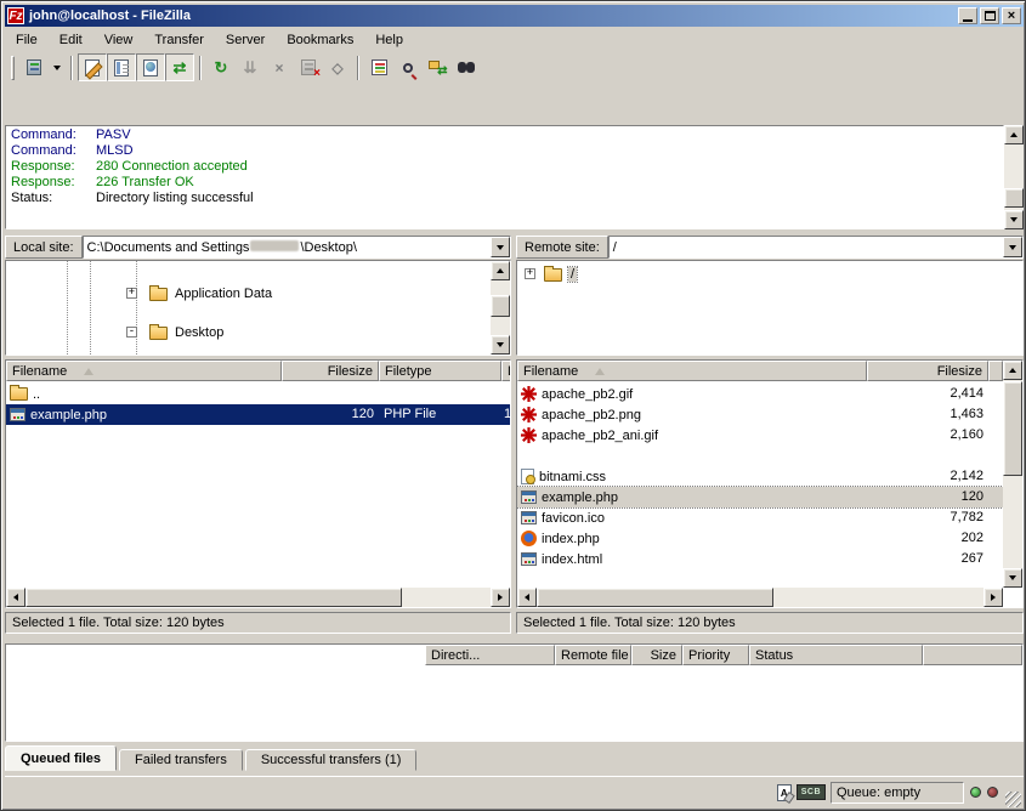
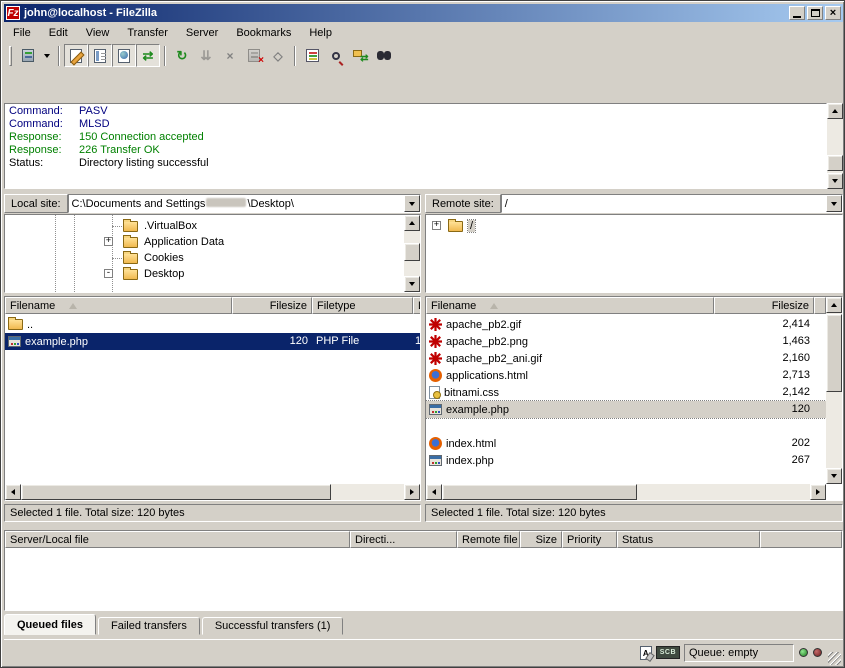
  Fz
  john@localhost - FileZilla
  ×
  File
  Edit
  View
  Transfer
  Server
  Bookmarks
  Help
  ⇄
  ↻
  ⇊
  ×
  ×
  ◇
  ⇄
  Command: PASV
  Command: MLSD
- Response: 280 Connection accepted
+ Response: 150 Connection accepted
  Response: 226 Transfer OK
  Status: Directory listing successful
  Local site:
  C:\Documents and Settings \Desktop\
  Remote site:
  /
+ .VirtualBox
  +
  Application Data
+ Cookies
  -
  Desktop
  +
  /
  Filename
  Filesize
  Filetype
  ..
  example.php
  120
  PHP File
  1
  Filename
  Filesize
  apache_pb2.gif
  2,414
  apache_pb2.png
  1,463
  apache_pb2_ani.gif
  2,160
+ applications.html
+ 2,713
  bitnami.css
  2,142
  example.php
  120
- favicon.ico
- 7,782
- index.php
+ index.html
  202
- index.html
+ index.php
  267
  Selected 1 file. Total size: 120 bytes
  Selected 1 file. Total size: 120 bytes
+ Server/Local file
  Directi...
  Remote file
  Size
  Priority
  Status
  Queued files
  Failed transfers
  Successful transfers (1)
  A
  Queue: empty
